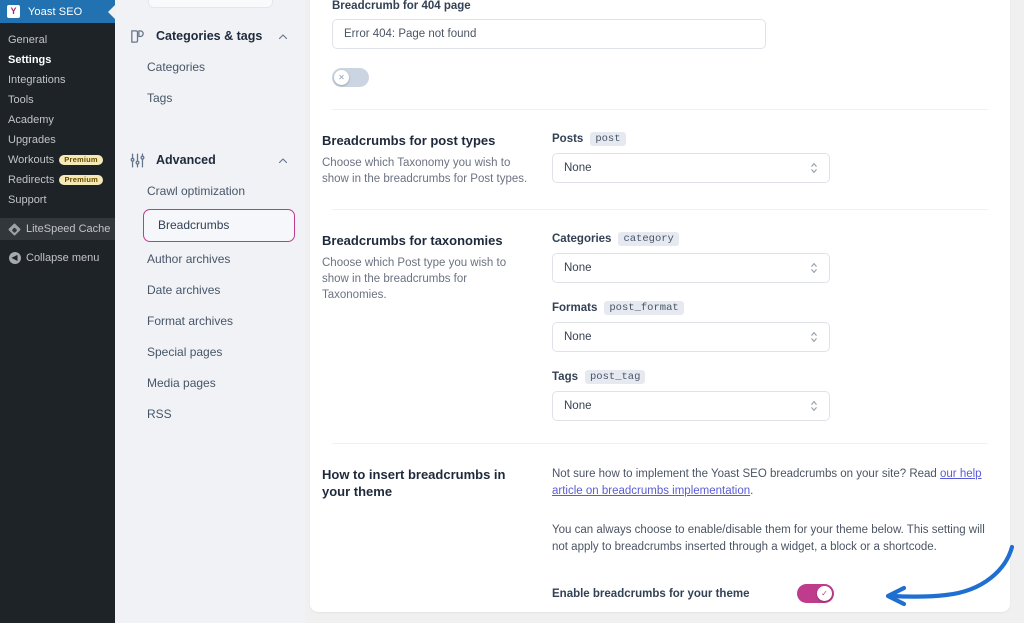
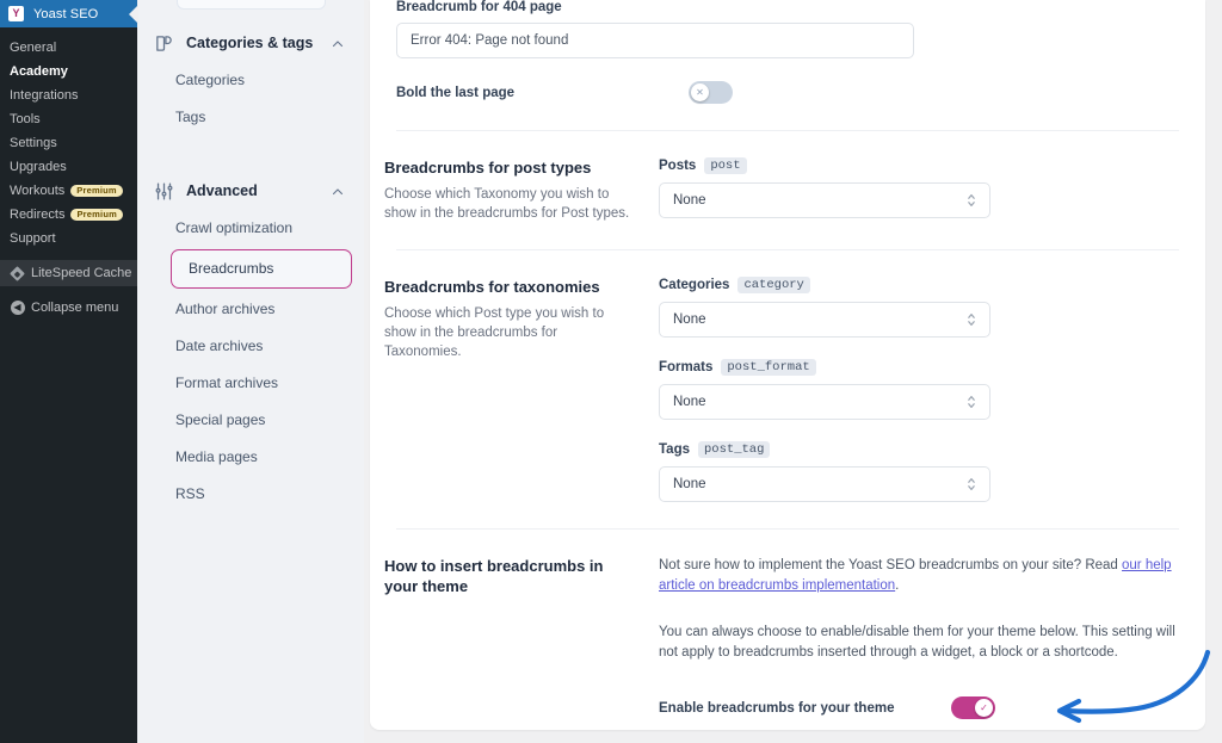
  Y
  Yoast SEO
  General
- Settings
+ Academy
  Integrations
  Tools
- Academy
+ Settings
  Upgrades
  Workouts
  Premium
  Redirects
  Premium
  Support
  LiteSpeed Cache
  ◀
  Collapse menu
  Categories & tags
  Categories
  Tags
  Advanced
  Crawl optimization
  Breadcrumbs
  Author archives
  Date archives
  Format archives
  Special pages
  Media pages
  RSS
  Breadcrumb for 404 page
  Error 404: Page not found
+ Bold the last page
  ✕
  Breadcrumbs for post types
  Choose which Taxonomy you wish to show in the breadcrumbs for Post types.
  Posts
  post
  None
  Breadcrumbs for taxonomies
  Choose which Post type you wish to show in the breadcrumbs for Taxonomies.
  Categories
  category
  None
  Formats
  post_format
  None
  Tags
  post_tag
  None
  How to insert breadcrumbs in your theme
  Not sure how to implement the Yoast SEO breadcrumbs on your site? Read our help article on breadcrumbs implementation.
  You can always choose to enable/disable them for your theme below. This setting will not apply to breadcrumbs inserted through a widget, a block or a shortcode.
  Enable breadcrumbs for your theme
  ✓
